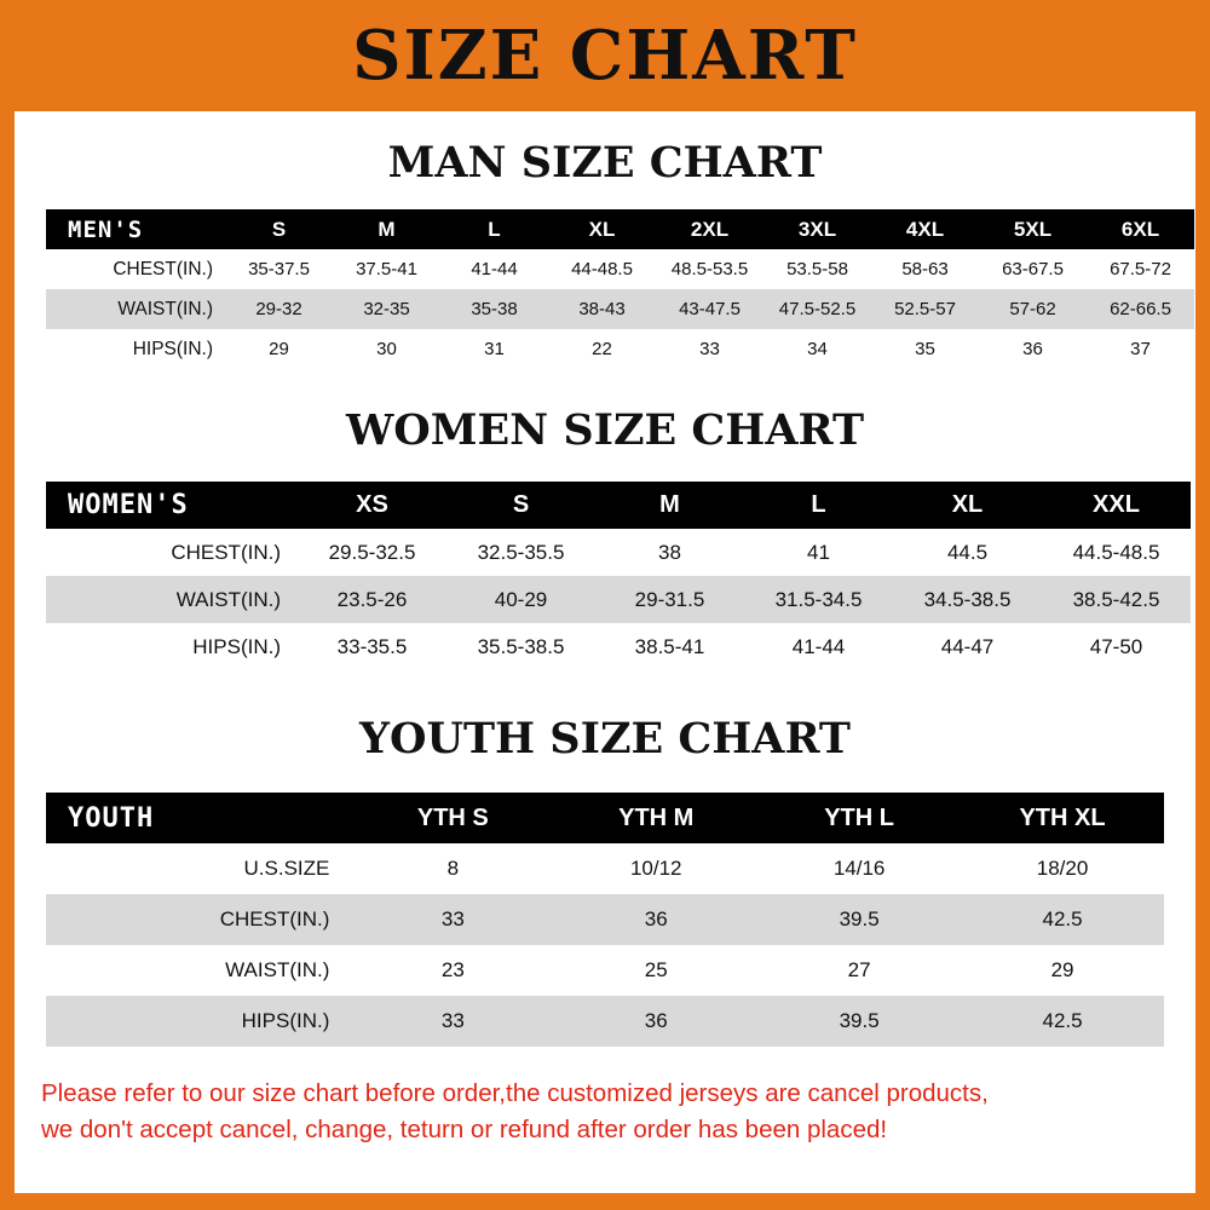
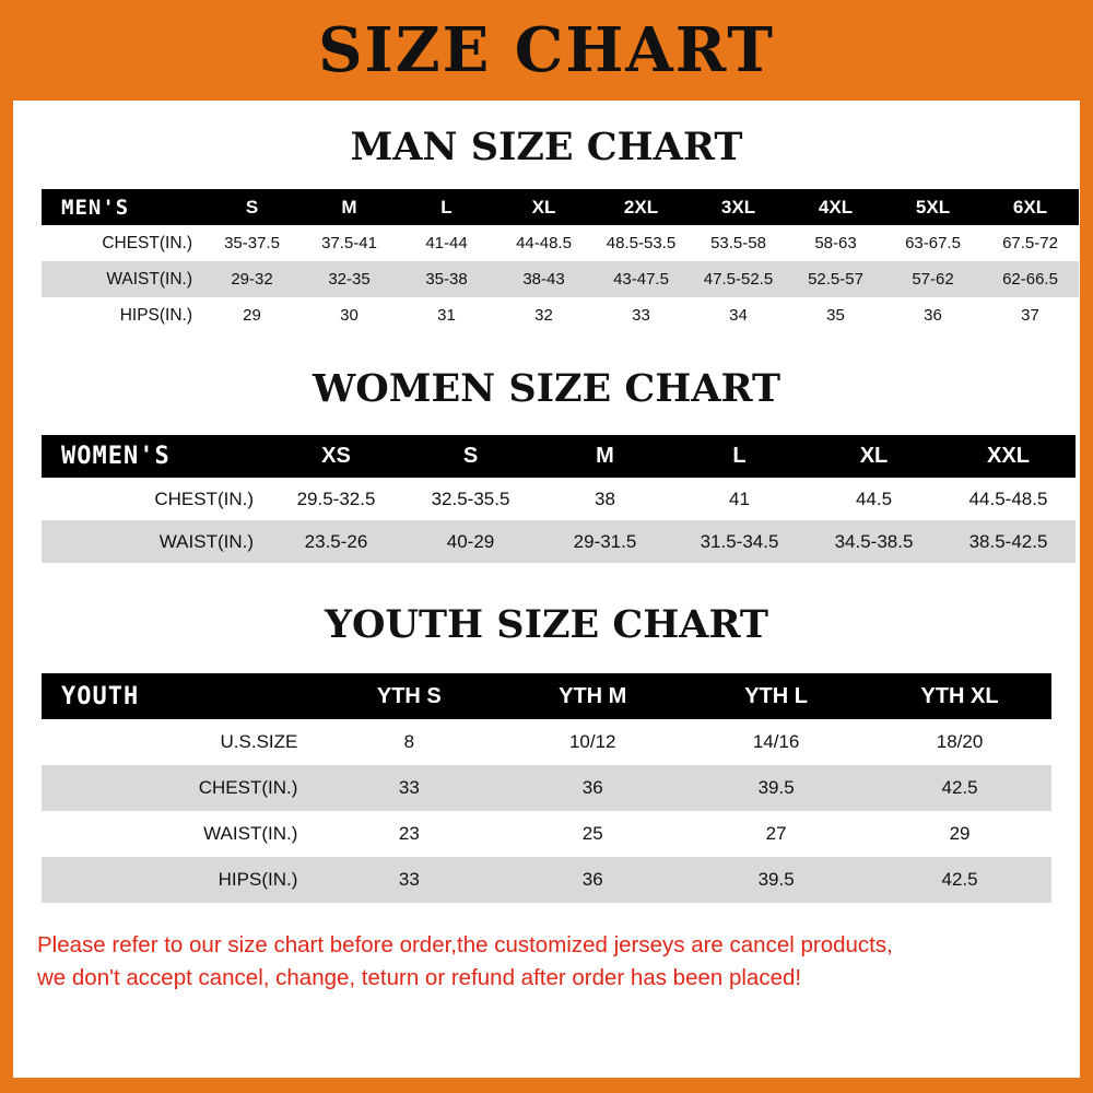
  SIZE CHART
  MAN SIZE CHART
  MEN'S	S	M	L	XL	2XL	3XL	4XL	5XL	6XL
  CHEST(IN.)	35-37.5	37.5-41	41-44	44-48.5	48.5-53.5	53.5-58	58-63	63-67.5	67.5-72
  WAIST(IN.)	29-32	32-35	35-38	38-43	43-47.5	47.5-52.5	52.5-57	57-62	62-66.5
- HIPS(IN.)	29	30	31	22	33	34	35	36	37
+ HIPS(IN.)	29	30	31	32	33	34	35	36	37
  WOMEN SIZE CHART
  WOMEN'S	XS	S	M	L	XL	XXL
  CHEST(IN.)	29.5-32.5	32.5-35.5	38	41	44.5	44.5-48.5
  WAIST(IN.)	23.5-26	40-29	29-31.5	31.5-34.5	34.5-38.5	38.5-42.5
- HIPS(IN.)	33-35.5	35.5-38.5	38.5-41	41-44	44-47	47-50
  YOUTH SIZE CHART
  YOUTH	YTH S	YTH M	YTH L	YTH XL
  U.S.SIZE	8	10/12	14/16	18/20
  CHEST(IN.)	33	36	39.5	42.5
  WAIST(IN.)	23	25	27	29
  HIPS(IN.)	33	36	39.5	42.5
  Please refer to our size chart before order,the customized jerseys are cancel products,
  we don't accept cancel, change, teturn or refund after order has been placed!
